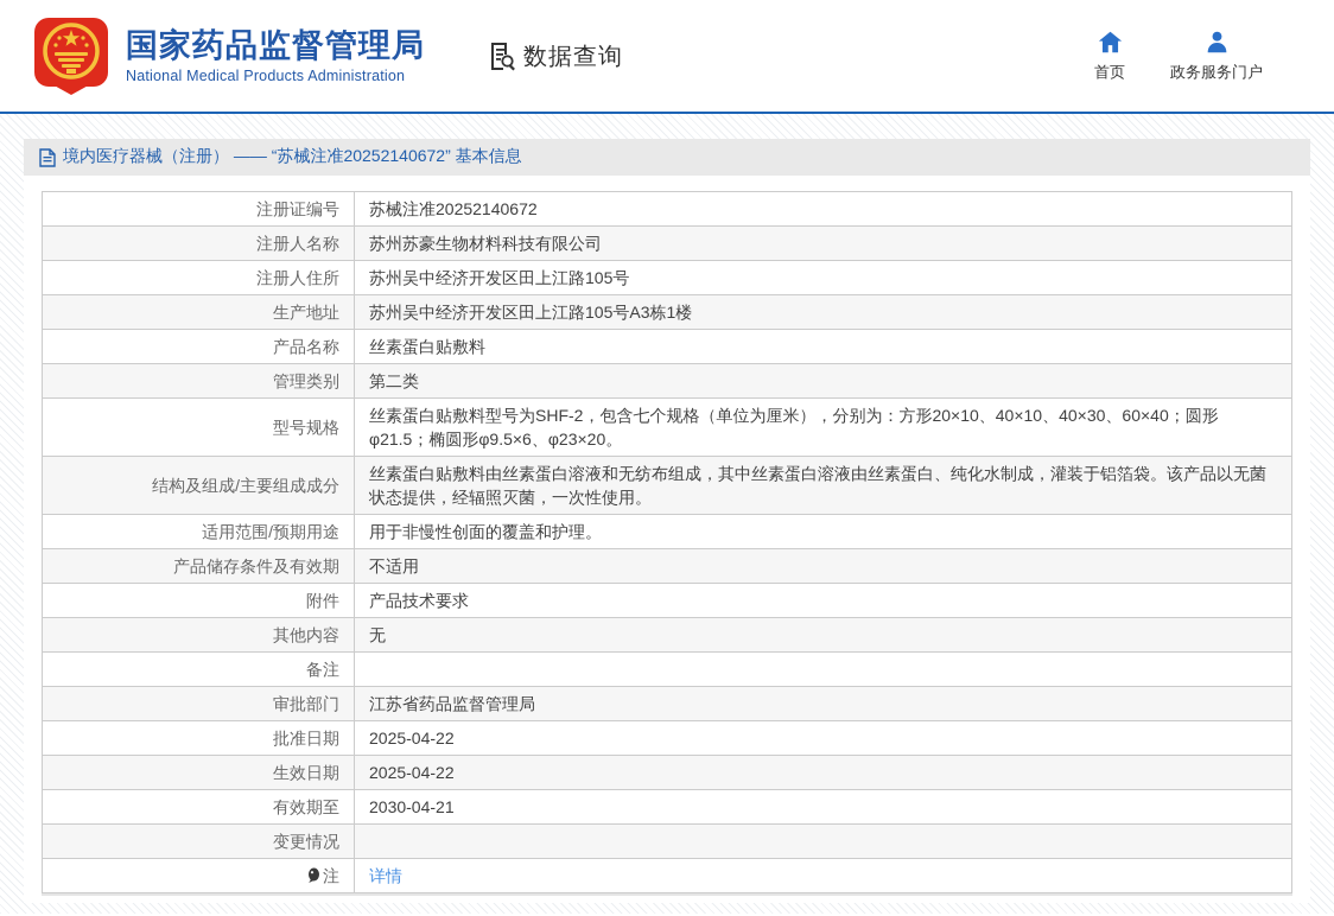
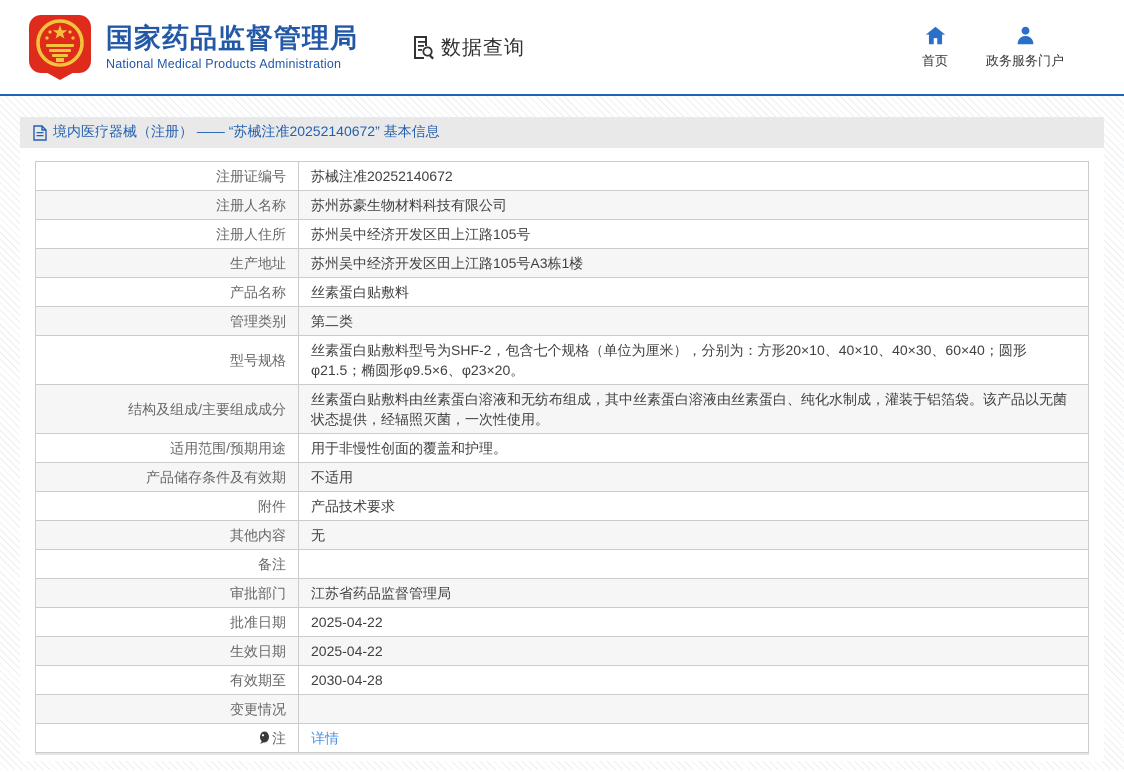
  国家药品监督管理局
  National Medical Products Administration
  数据查询
  首页
  政务服务门户
  境内医疗器械（注册） —— “苏械注准20252140672” 基本信息
  注册证编号	苏械注准20252140672
  注册人名称	苏州苏豪生物材料科技有限公司
  注册人住所	苏州吴中经济开发区田上江路105号
  生产地址	苏州吴中经济开发区田上江路105号A3栋1楼
  产品名称	丝素蛋白贴敷料
  管理类别	第二类
  型号规格	丝素蛋白贴敷料型号为SHF-2，包含七个规格（单位为厘米），分别为：方形20×10、40×10、40×30、60×40；圆形φ21.5；椭圆形φ9.5×6、φ23×20。
  结构及组成/主要组成成分	丝素蛋白贴敷料由丝素蛋白溶液和无纺布组成，其中丝素蛋白溶液由丝素蛋白、纯化水制成，灌装于铝箔袋。该产品以无菌状态提供，经辐照灭菌，一次性使用。
  适用范围/预期用途	用于非慢性创面的覆盖和护理。
  产品储存条件及有效期	不适用
  附件	产品技术要求
  其他内容	无
  备注
  审批部门	江苏省药品监督管理局
  批准日期	2025-04-22
  生效日期	2025-04-22
- 有效期至	2030-04-21
+ 有效期至	2030-04-28
  变更情况
  注	详情
